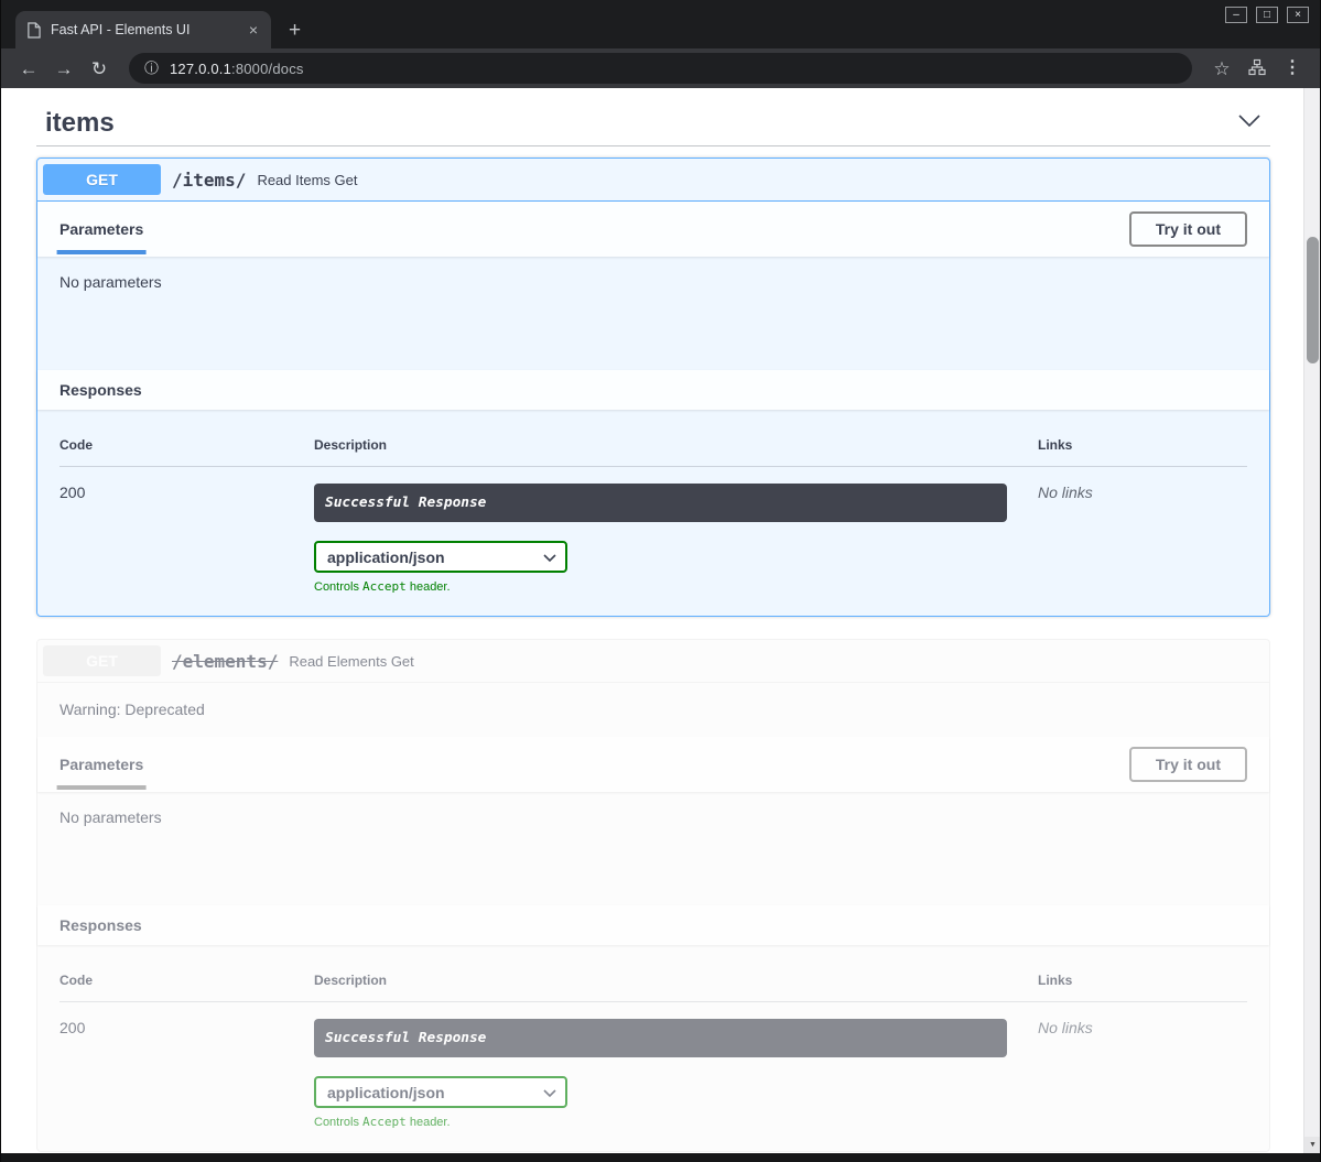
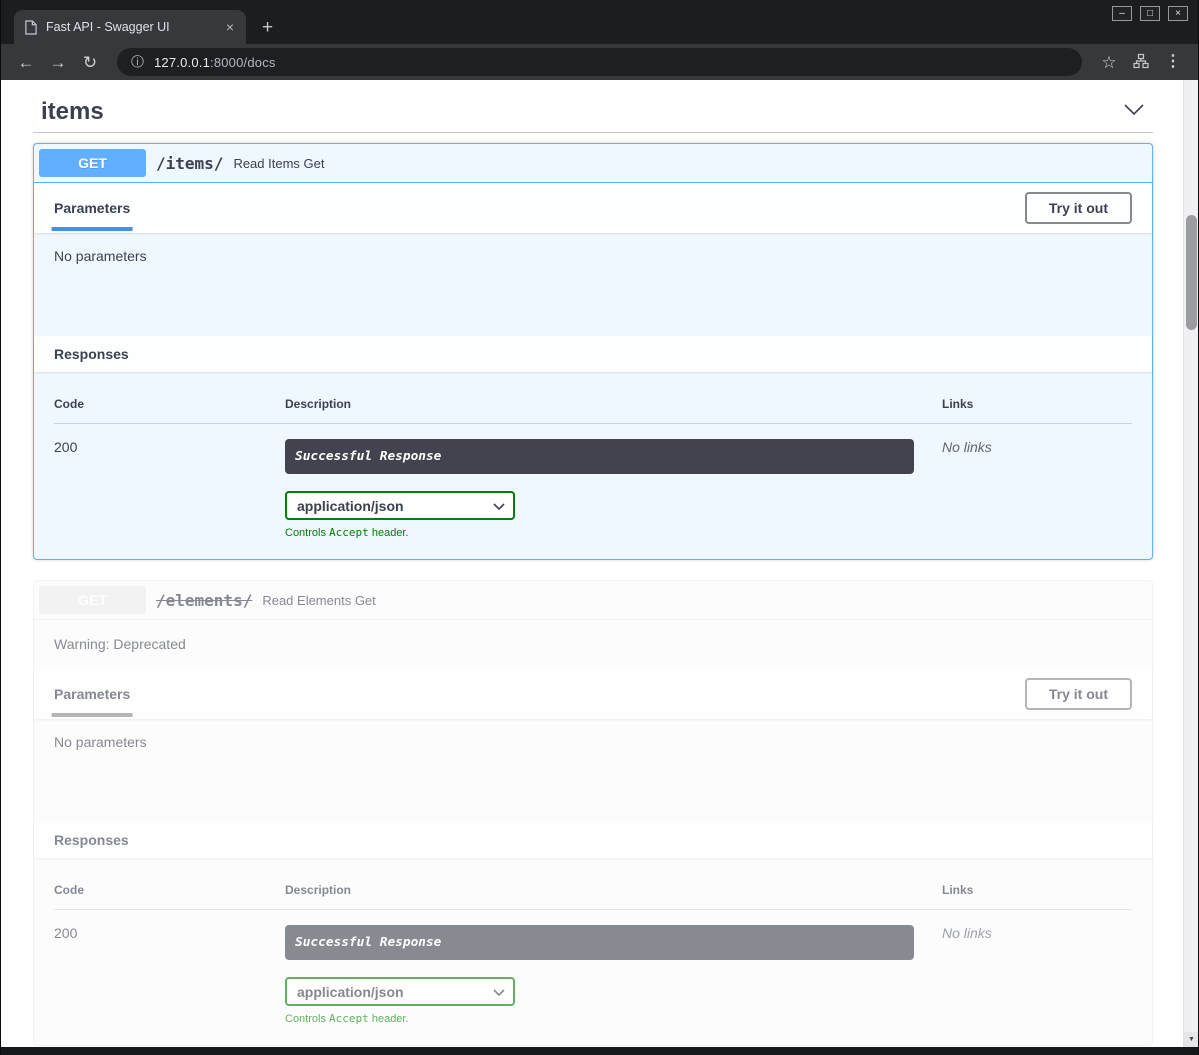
- Fast API - Elements UI
+ Fast API - Swagger UI
  ×
  +
  –
  □
  ×
  ←
  →
  ↻
  ⓘ
  127.0.0.1:8000/docs
  ☆
  ⋮
  items
  GET
  /items/
  Read Items Get
  Parameters
  Try it out
  No parameters
  Responses
  Code
  Description
  Links
  200
  Successful Response
  application/json
  Controls Accept header.
  No links
  /elements/
  Read Elements Get
  Warning: Deprecated
  Parameters
  Try it out
  No parameters
  Responses
  Code
  Description
  Links
  200
  Successful Response
  application/json
  Controls Accept header.
  No links
